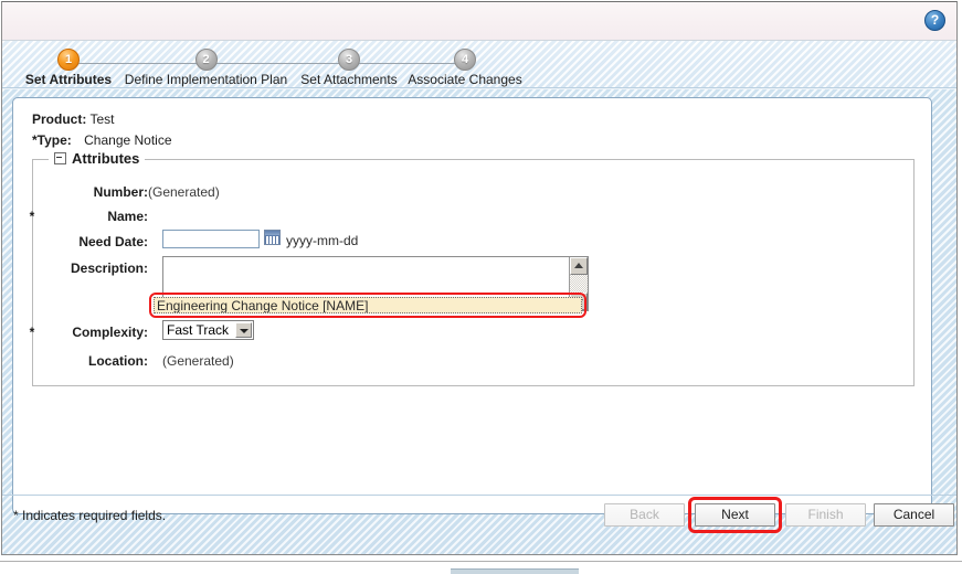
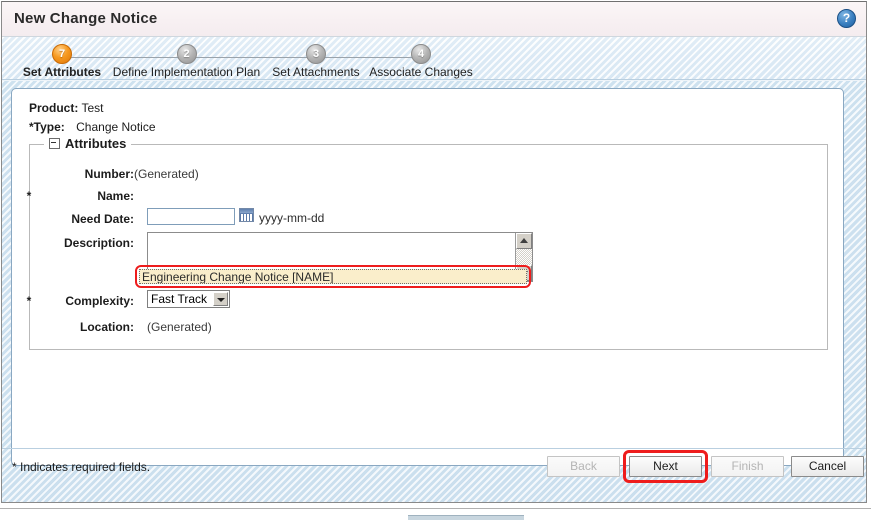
+ New Change Notice
  ?
- 1
+ 7
  Set Attributes
  2
  Define Implementation Plan
  3
  Set Attachments
  4
  Associate Changes
  Product: Test
  *Type: Change Notice
  Attributes
  Number:
  (Generated)
  *
  Name:
  Need Date:
  yyyy-mm-dd
  Description:
  *
  Complexity:
  Fast Track
  Location:
  (Generated)
  Engineering Change Notice [NAME]
  * Indicates required fields.
  Back
  Next
  Finish
  Cancel
